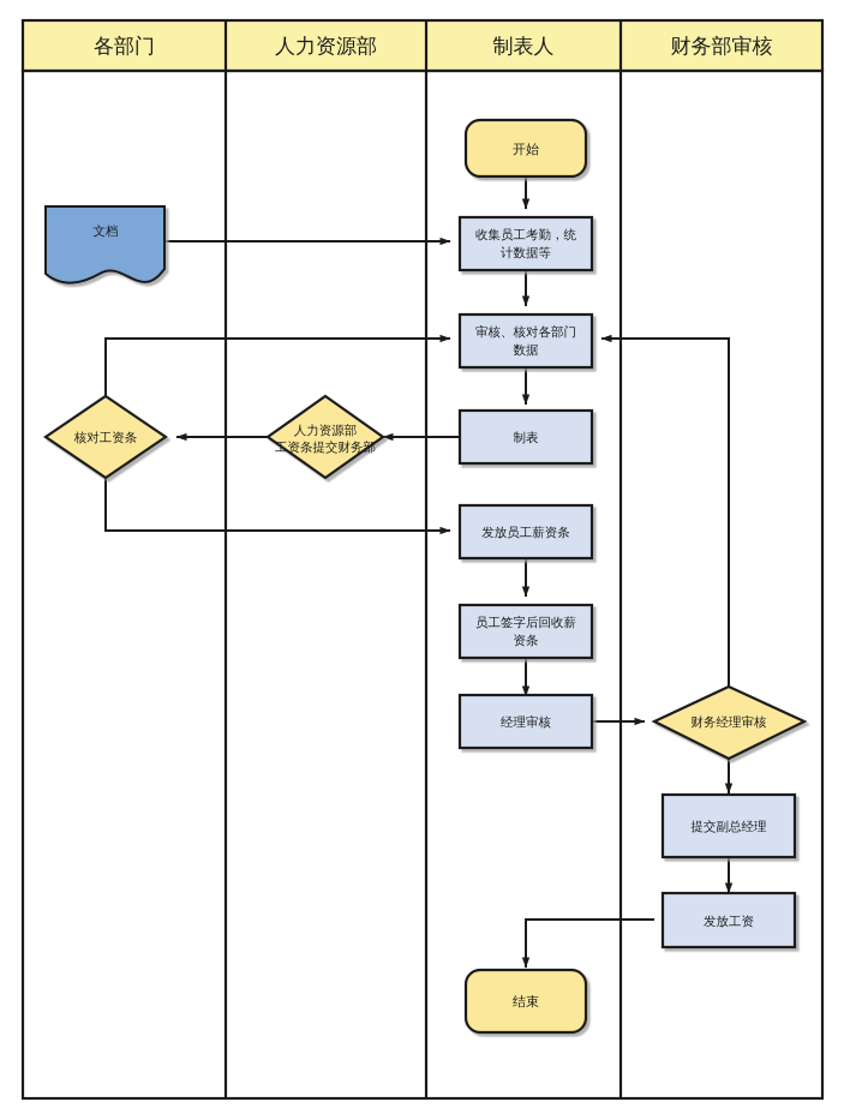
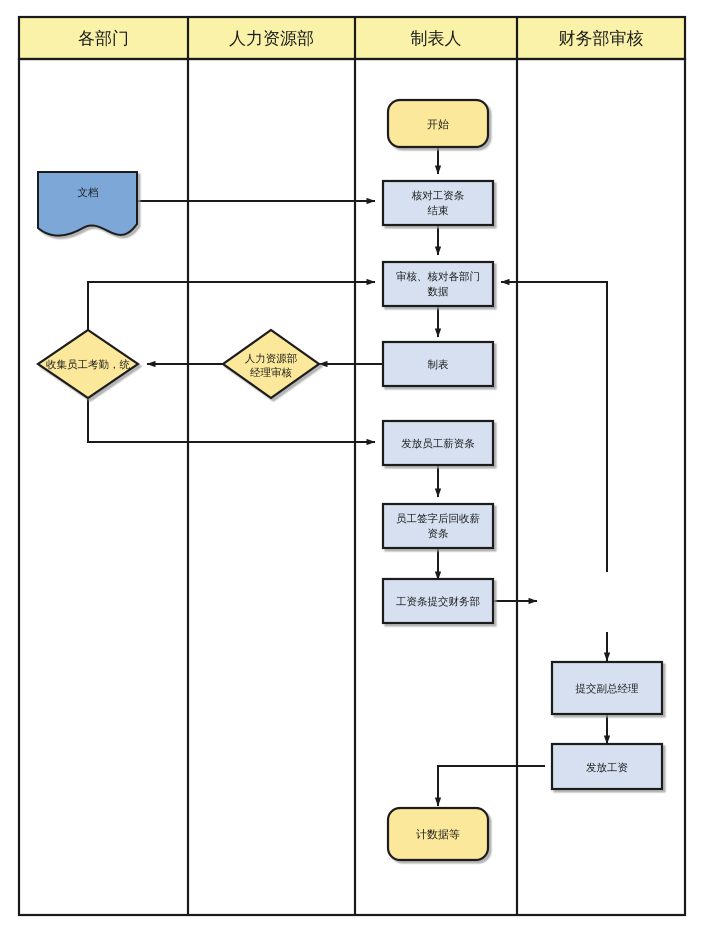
  各部门
  人力资源部
  制表人
  财务部审核
  开始
  文档
- 收集员工考勤，统
+ 核对工资条
- 计数据等
+ 结束
  审核、核对各部门
  数据
  制表
  人力资源部
- 工资条提交财务部
+ 经理审核
- 核对工资条
+ 收集员工考勤，统
  发放员工薪资条
  员工签字后回收薪
  资条
- 经理审核
+ 工资条提交财务部
- 财务经理审核
  提交副总经理
  发放工资
- 结束
+ 计数据等
